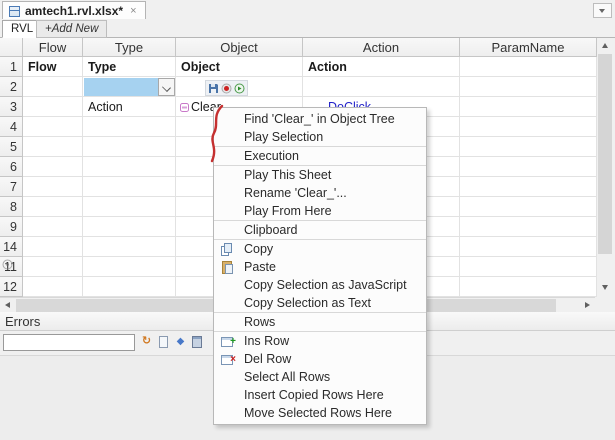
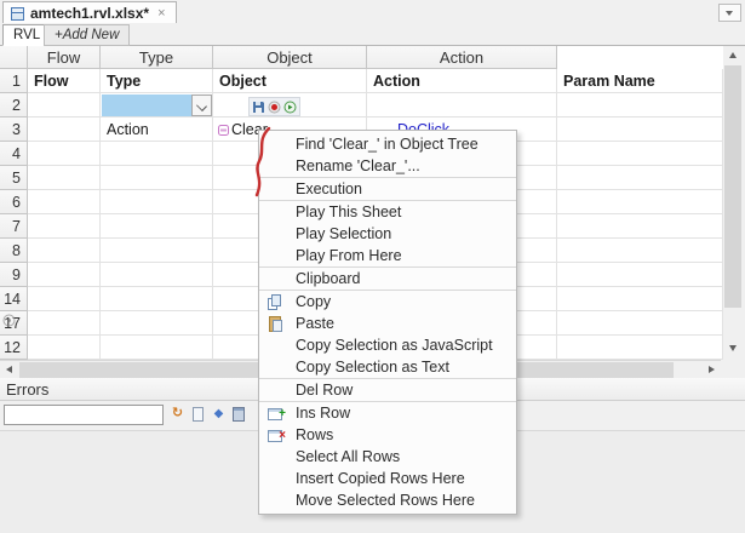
  amtech1.rvl.xlsx*
  ×
  RVL
  +Add New
  Flow
  Type
  Object
  Action
- ParamName
  1
  2
  3
  4
  5
  6
  7
  8
  9
  14
- 11
+ 17
  12
  Flow
  Type
  Object
  Action
+ Param Name
  Action
  Errors
  Find 'Clear_' in Object Tree
- Play Selection
+ Rename 'Clear_'...
  Execution
  Play This Sheet
- Rename 'Clear_'...
+ Play Selection
  Play From Here
  Clipboard
  Copy
  Paste
  Copy Selection as JavaScript
  Copy Selection as Text
- Rows
+ Del Row
  Ins Row
- Del Row
+ Rows
  Select All Rows
  Insert Copied Rows Here
  Move Selected Rows Here
